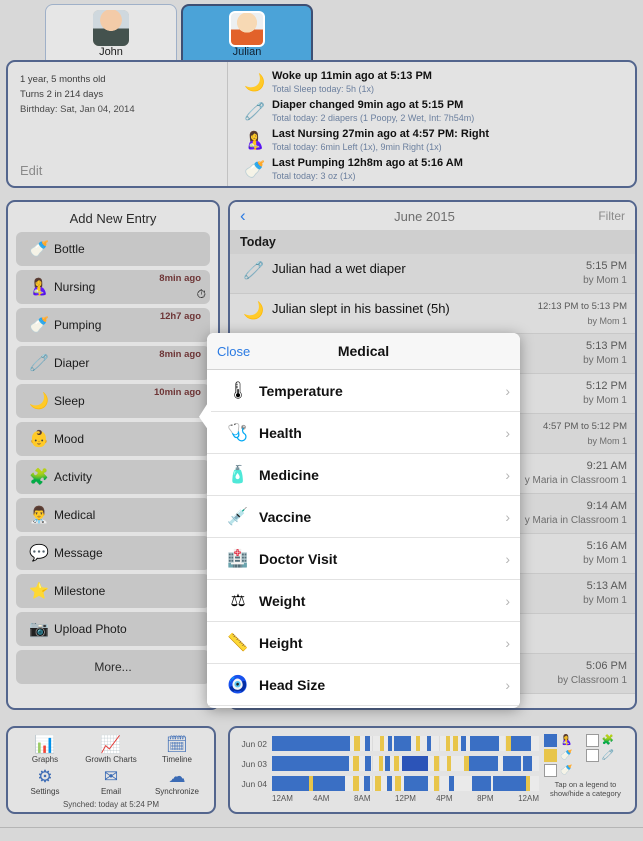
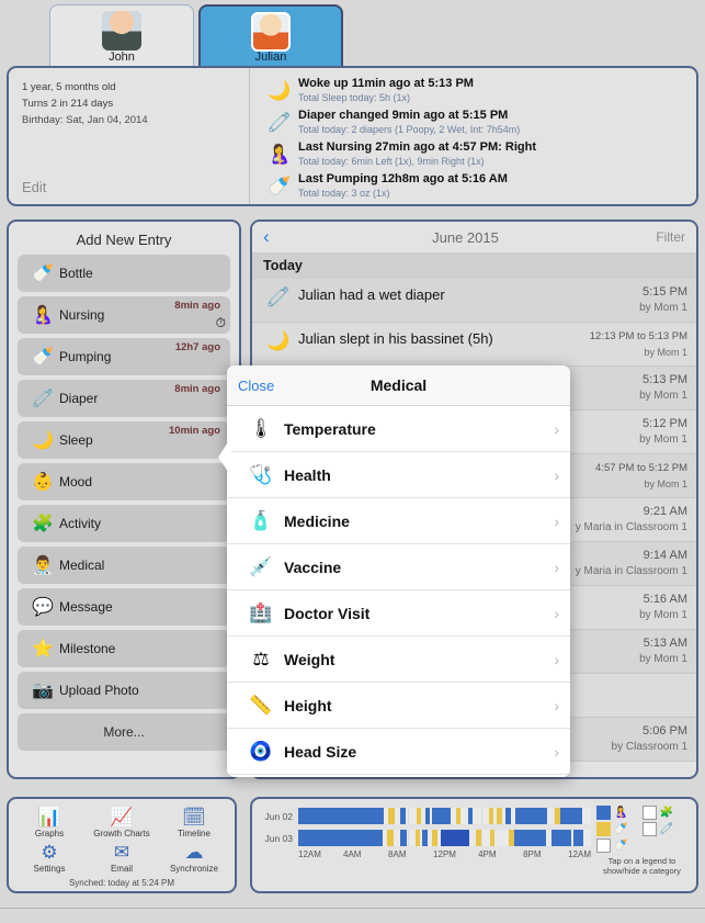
  John
  Julian
  1 year, 5 months old
  Turns 2 in 214 days
  Birthday: Sat, Jan 04, 2014
  Edit
  🌙
  Woke up 11min ago at 5:13 PM
  Total Sleep today: 5h (1x)
  🧷
  Diaper changed 9min ago at 5:15 PM
  Total today: 2 diapers (1 Poopy, 2 Wet, Int: 7h54m)
  🤱
  Last Nursing 27min ago at 4:57 PM: Right
  Total today: 6min Left (1x), 9min Right (1x)
  🍼
  Last Pumping 12h8m ago at 5:16 AM
  Total today: 3 oz (1x)
  Add New Entry
  🍼
  Bottle
  🤱
  Nursing
  8min ago
  ⏱
  🍼
  Pumping
  12h7 ago
  🧷
  Diaper
  8min ago
  🌙
  Sleep
  10min ago
  👶
  Mood
  🧩
  Activity
  👨‍⚕️
  Medical
  💬
  Message
  ⭐
  Milestone
  📷
  Upload Photo
  More...
  ‹
  June 2015
  Filter
  Today
  🧷
  Julian had a wet diaper
  5:15 PM
  by Mom 1
  🌙
  Julian slept in his bassinet (5h)
  12:13 PM to 5:13 PM
  by Mom 1
  5:13 PM
  by Mom 1
  5:12 PM
  by Mom 1
  4:57 PM to 5:12 PM
  by Mom 1
  9:21 AM
  y Maria in Classroom 1
  9:14 AM
  y Maria in Classroom 1
  5:16 AM
  by Mom 1
  5:13 AM
  by Mom 1
  5:06 PM
  by Classroom 1
  Close
  Medical
  🌡
  Temperature
  ›
  🩺
  Health
  ›
  🧴
  Medicine
  ›
  💉
  Vaccine
  ›
  🏥
  Doctor Visit
  ›
  ⚖
  Weight
  ›
  📏
  Height
  ›
  🧿
  Head Size
  ›
  📊
  Graphs
  📈
  Growth Charts
  🗓
  Timeline
  ⚙
  Settings
  ✉
  Email
  ☁
  Synchronize
  Synched: today at 5:24 PM
  Jun 02
  Jun 03
- Jun 04
  12AM
  4AM
  8AM
  12PM
  4PM
  8PM
  12AM
  🤱
  🧩
  🍼
  🧷
  🍼
  Tap on a legend to show/hide a category
